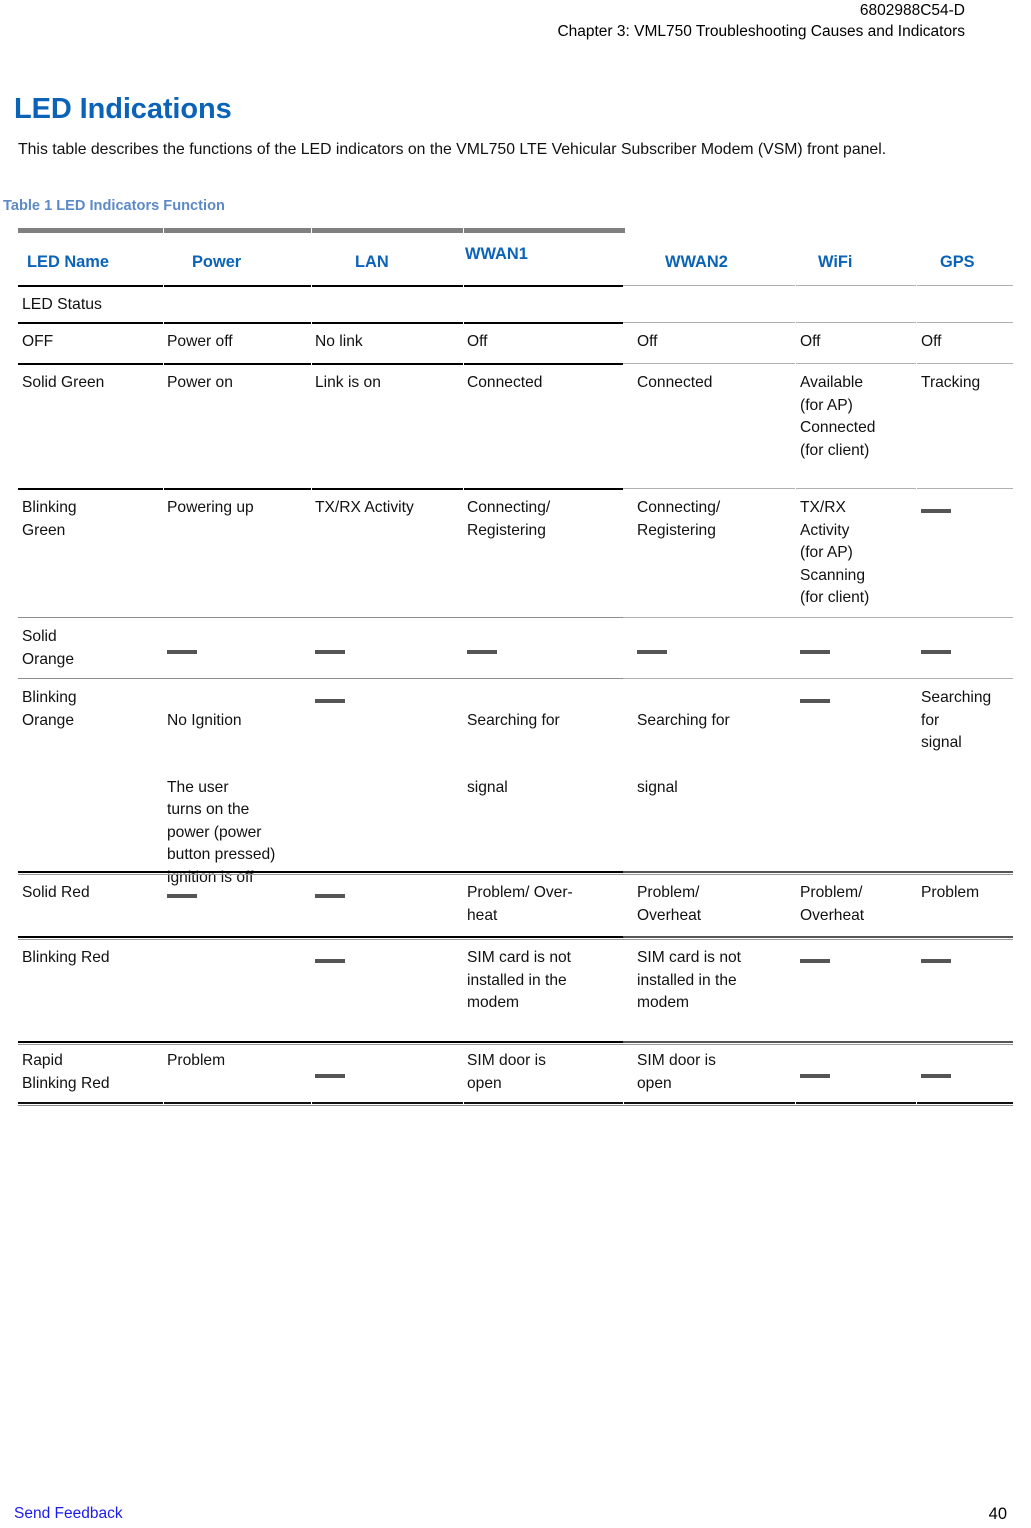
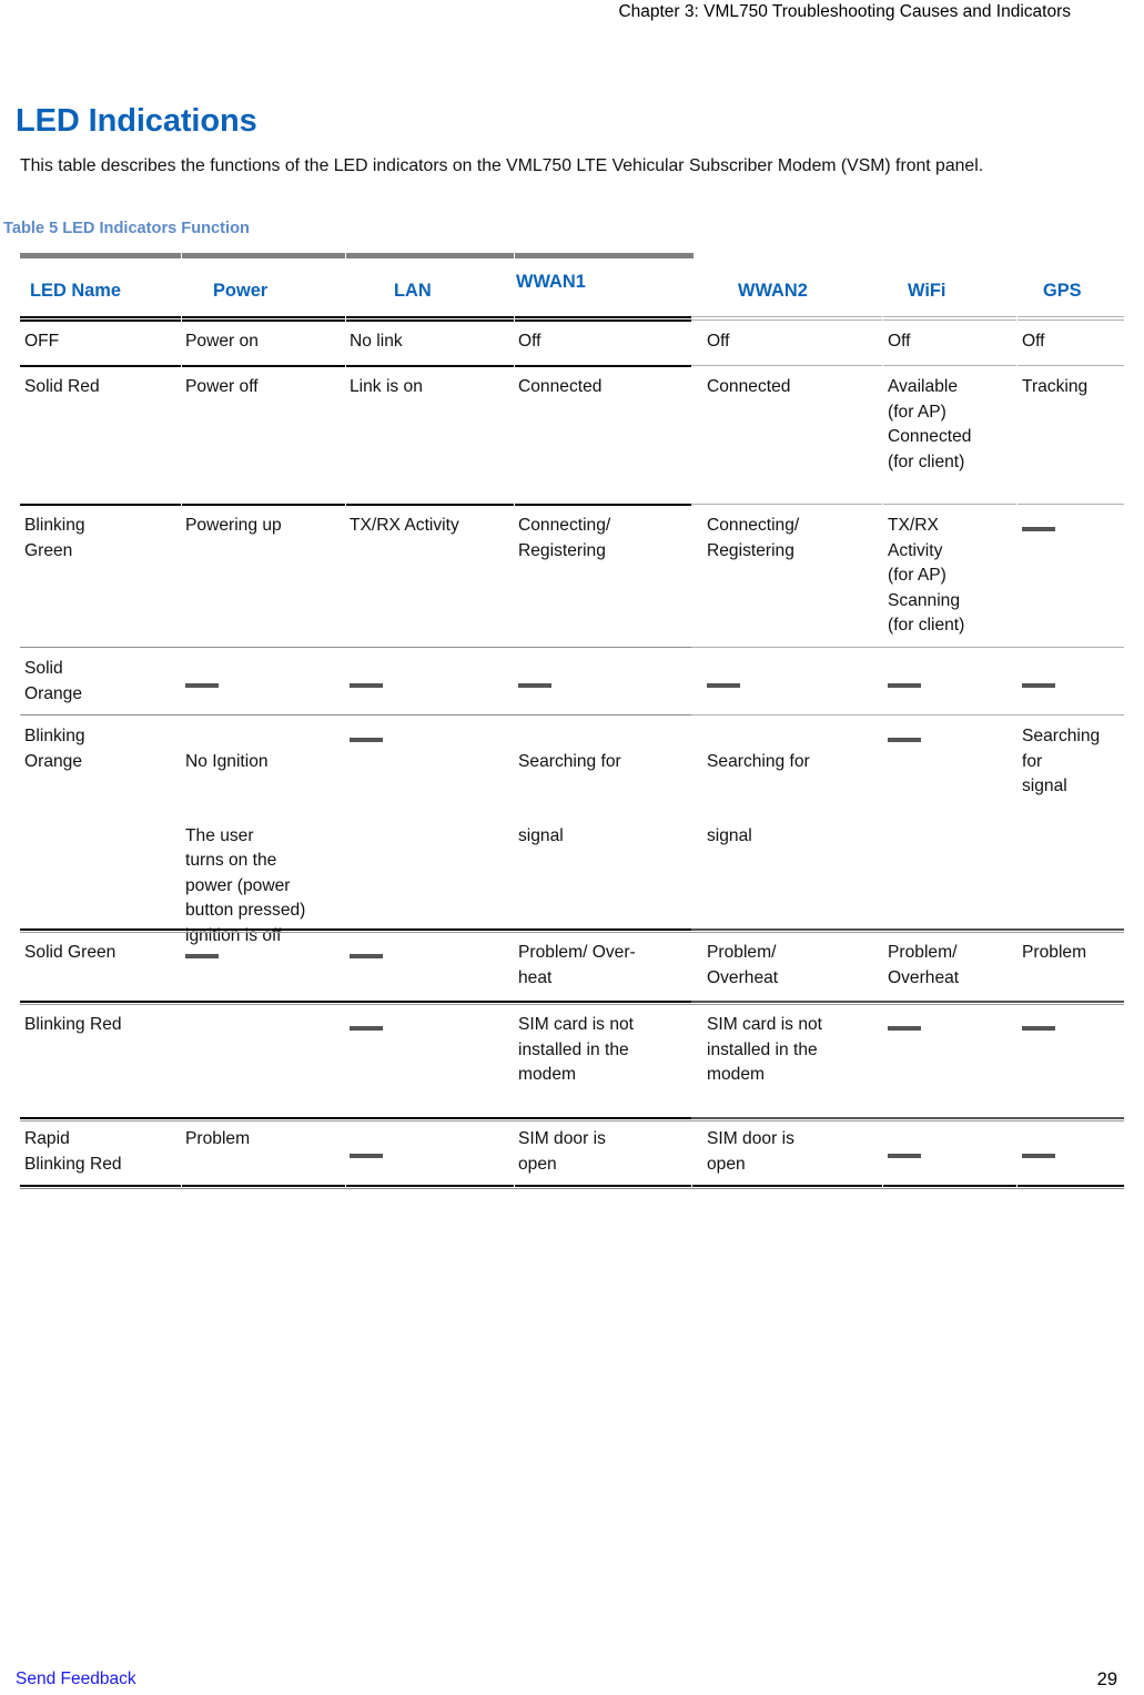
- 6802988C54-D
  Chapter 3: VML750 Troubleshooting Causes and Indicators
  LED Indications
  This table describes the functions of the LED indicators on the VML750 LTE Vehicular Subscriber Modem (VSM) front panel.
- Table 1 LED Indicators Function
+ Table 5 LED Indicators Function
  LED Name
  Power
  LAN
  WWAN1
  WWAN2
  WiFi
  GPS
- LED Status
  OFF
- Power off
+ Power on
  No link
  Off
  Off
  Off
  Off
- Solid Green
+ Solid Red
- Power on
+ Power off
  Link is on
  Connected
  Connected
  Available
  (for AP)
  Connected
  (for client)
  Tracking
  Blinking
  Green
  Powering up
  TX/RX Activity
  Connecting/
  Registering
  Connecting/
  Registering
  TX/RX
  Activity
  (for AP)
  Scanning
  (for client)
  Solid
  Orange
  Blinking
  Orange
  No Ignition
  The user
  turns on the
  power (power
  button pressed)
  ignition is off
  Searching for
  signal
  Searching for
  signal
  Searching
  for
  signal
- Solid Red
+ Solid Green
  Problem/ Over-
  heat
  Problem/
  Overheat
  Problem/
  Overheat
  Problem
  Blinking Red
  SIM card is not
  installed in the
  modem
  SIM card is not
  installed in the
  modem
  Rapid
  Blinking Red
  Problem
  SIM door is
  open
  SIM door is
  open
  Send Feedback
- 40
+ 29
